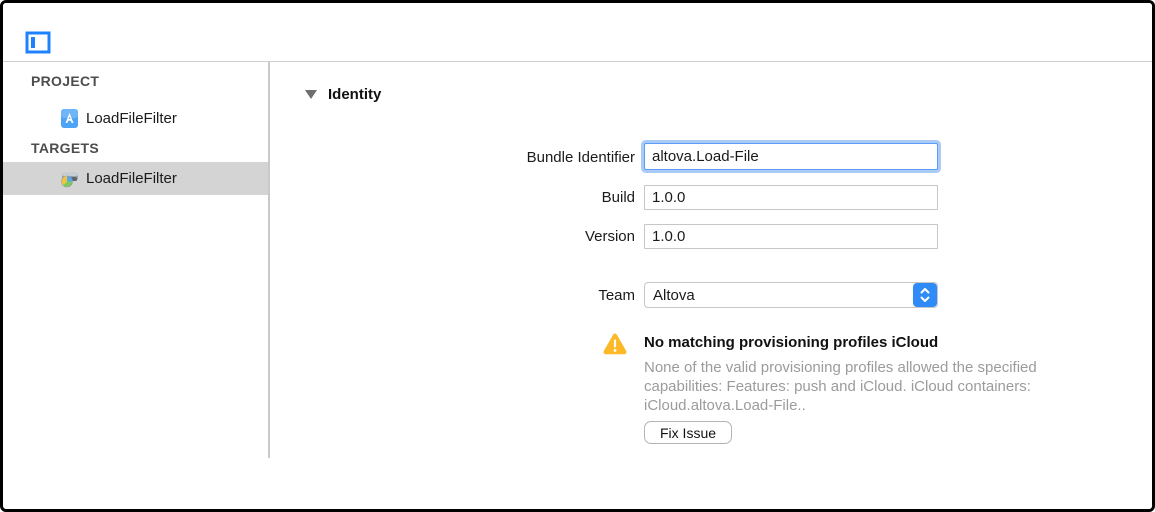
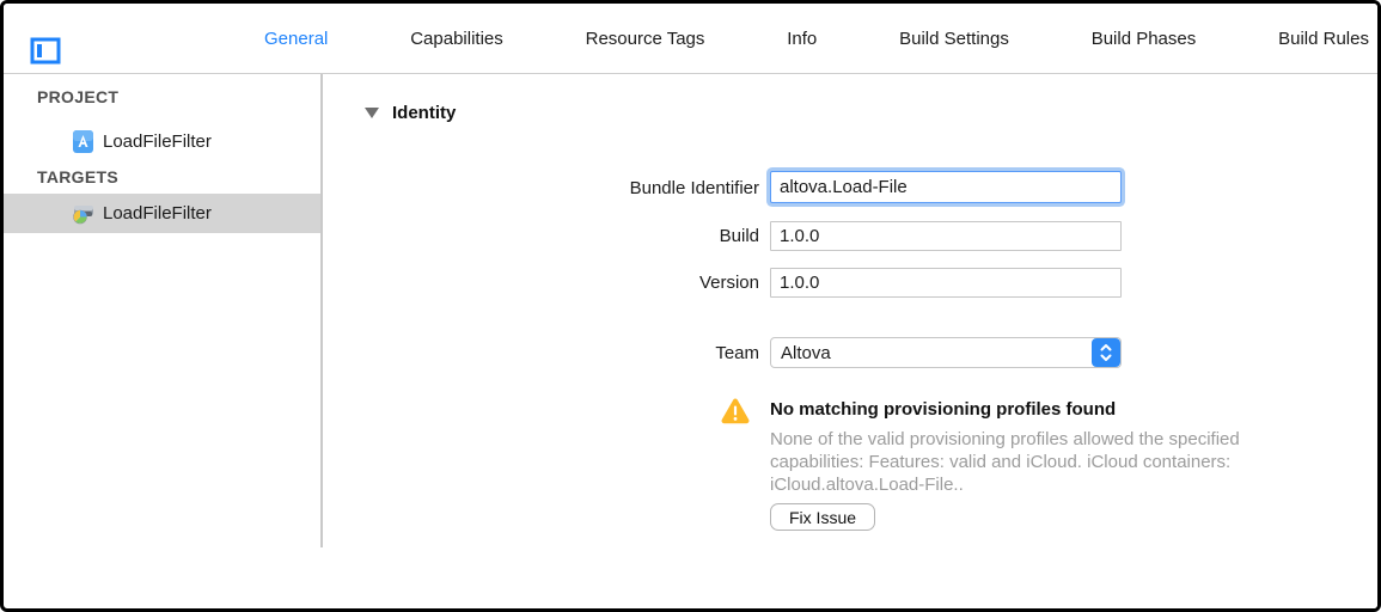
+ General
+ Capabilities
+ Resource Tags
+ Info
+ Build Settings
+ Build Phases
+ Build Rules
  PROJECT
  LoadFileFilter
  TARGETS
  LoadFileFilter
  Identity
  Bundle Identifier
  altova.Load-File
  Build
  1.0.0
  Version
  1.0.0
  Team
  Altova
- No matching provisioning profiles iCloud
+ No matching provisioning profiles found
- None of the valid provisioning profiles allowed the specified capabilities: Features: push and iCloud. iCloud containers: iCloud.altova.Load-File..
+ None of the valid provisioning profiles allowed the specified capabilities: Features: valid and iCloud. iCloud containers: iCloud.altova.Load-File..
  Fix Issue
